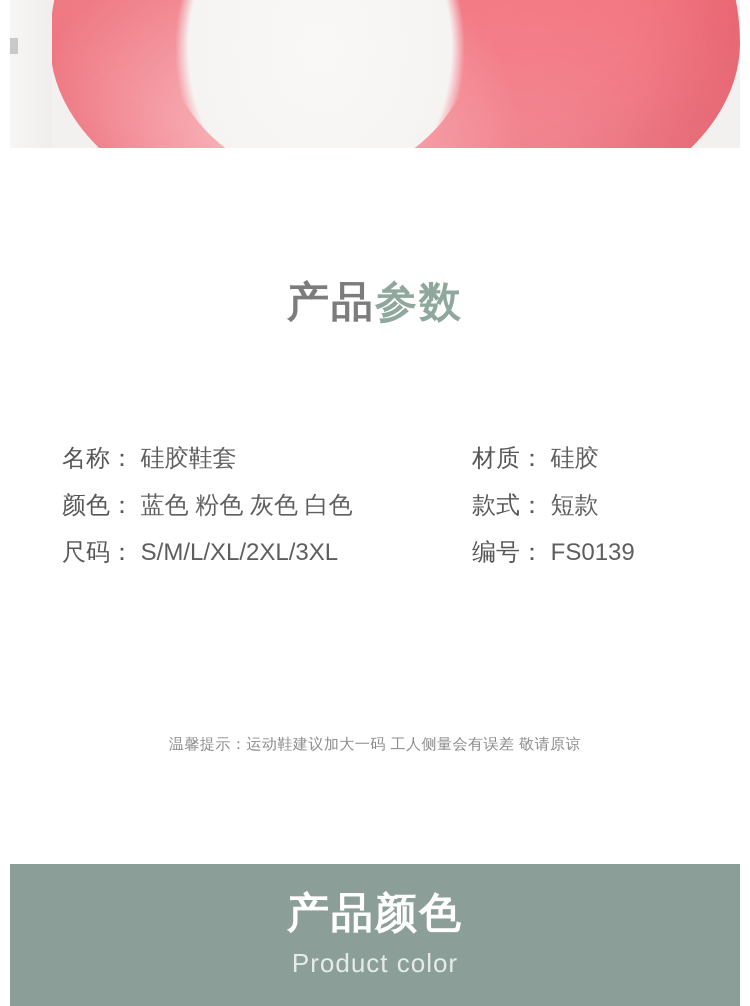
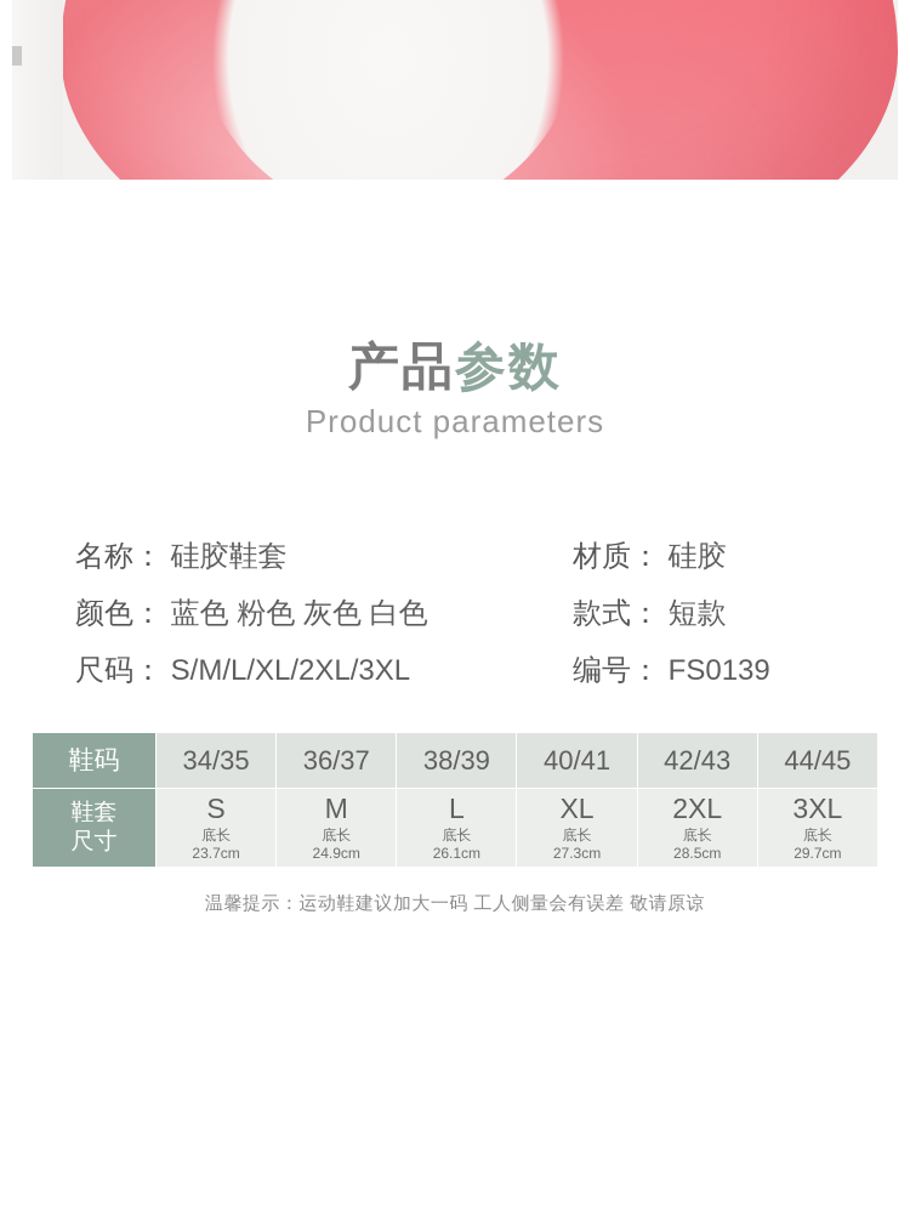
  产品参数
+ Product parameters
  名称： 硅胶鞋套
  材质： 硅胶
  颜色： 蓝色 粉色 灰色 白色
  款式： 短款
  尺码： S/M/L/XL/2XL/3XL
  编号： FS0139
+ 鞋码	34/35	36/37	38/39	40/41	42/43	44/45
+ 鞋套 尺寸	S 底长 23.7cm	M 底长 24.9cm	L 底长 26.1cm	XL 底长 27.3cm	2XL 底长 28.5cm	3XL 底长 29.7cm
  温馨提示：运动鞋建议加大一码 工人侧量会有误差 敬请原谅
- 产品颜色
- Product color
